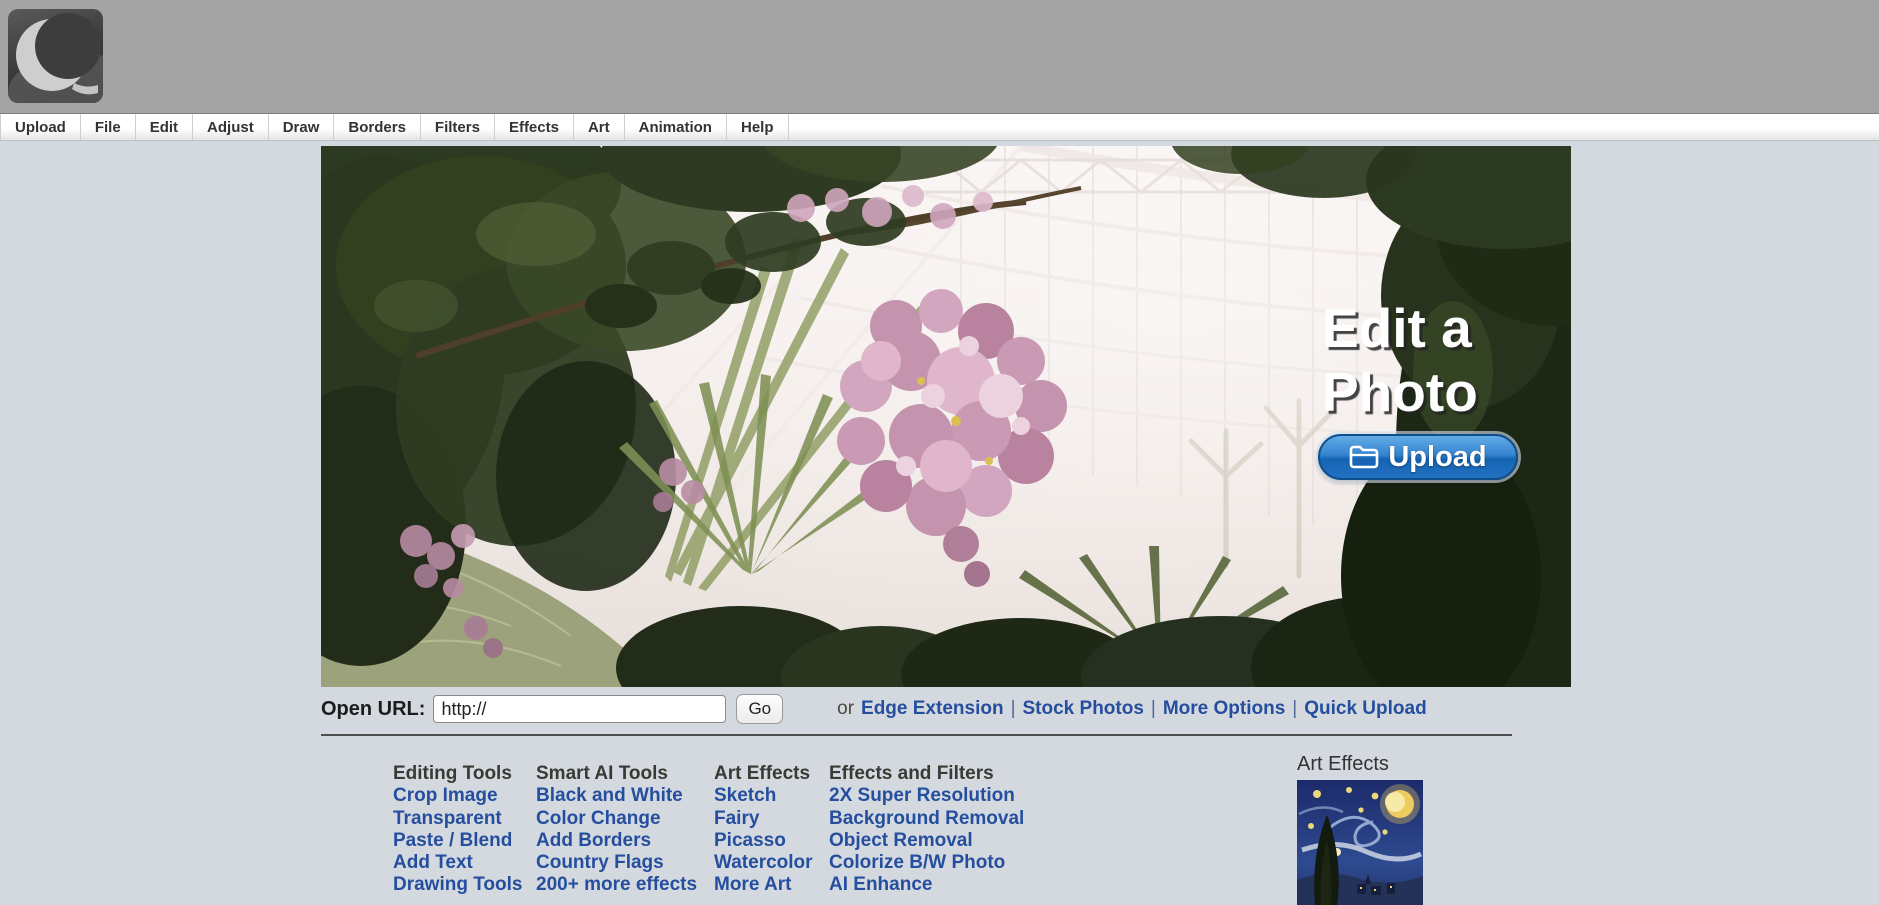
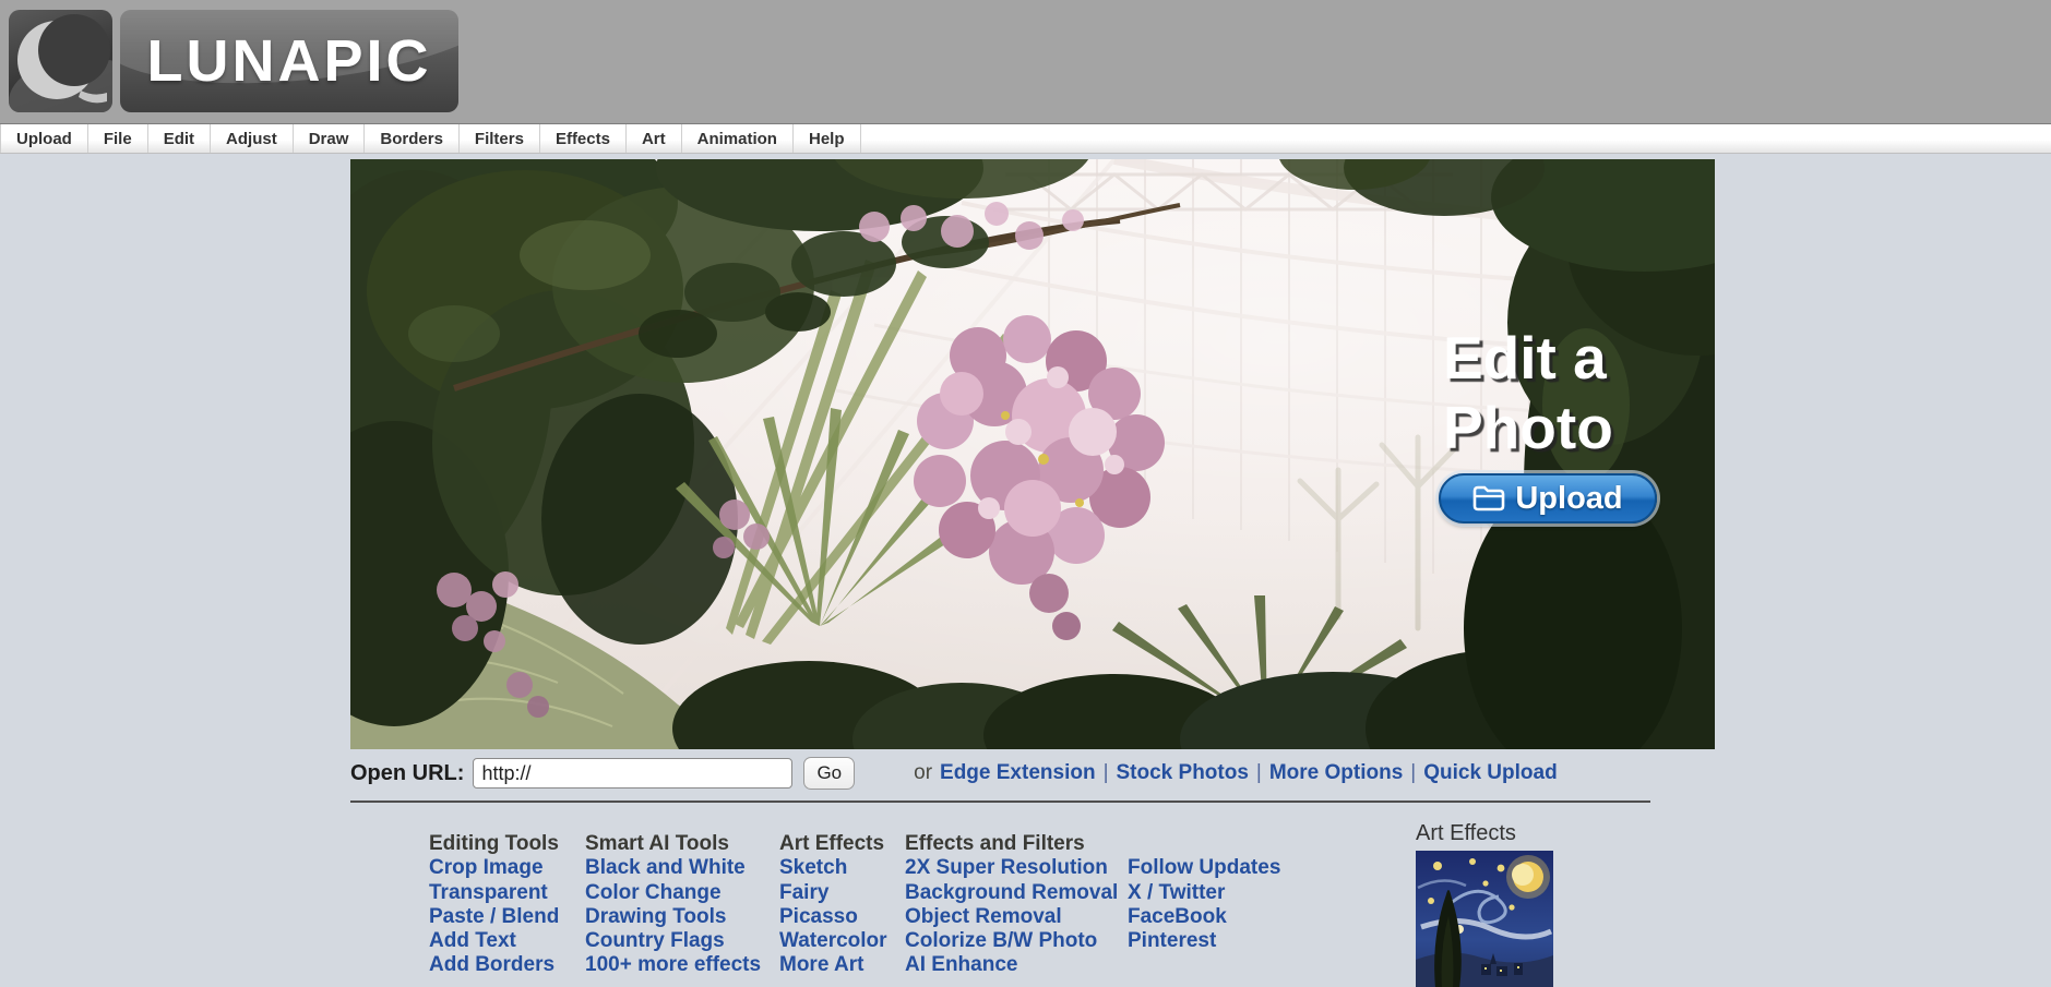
+ LUNAPIC
  Upload
  File
  Edit
  Adjust
  Draw
  Borders
  Filters
  Effects
  Art
  Animation
  Help
  Edit a
  Photo
  Upload
  Open URL:
  http://
  Go
  or
  Edge Extension
  |
  Stock Photos
  |
  More Options
  |
  Quick Upload
  Editing Tools
  Crop Image
  Transparent
  Paste / Blend
  Add Text
- Drawing Tools
+ Add Borders
  Smart AI Tools
  Black and White
  Color Change
- Add Borders
+ Drawing Tools
  Country Flags
- 200+ more effects
+ 100+ more effects
  Art Effects
  Sketch
  Fairy
  Picasso
  Watercolor
  More Art
  Effects and Filters
  2X Super Resolution
  Background Removal
  Object Removal
  Colorize B/W Photo
  AI Enhance
+ Follow Updates
+ X / Twitter
+ FaceBook
+ Pinterest
  Art Effects
